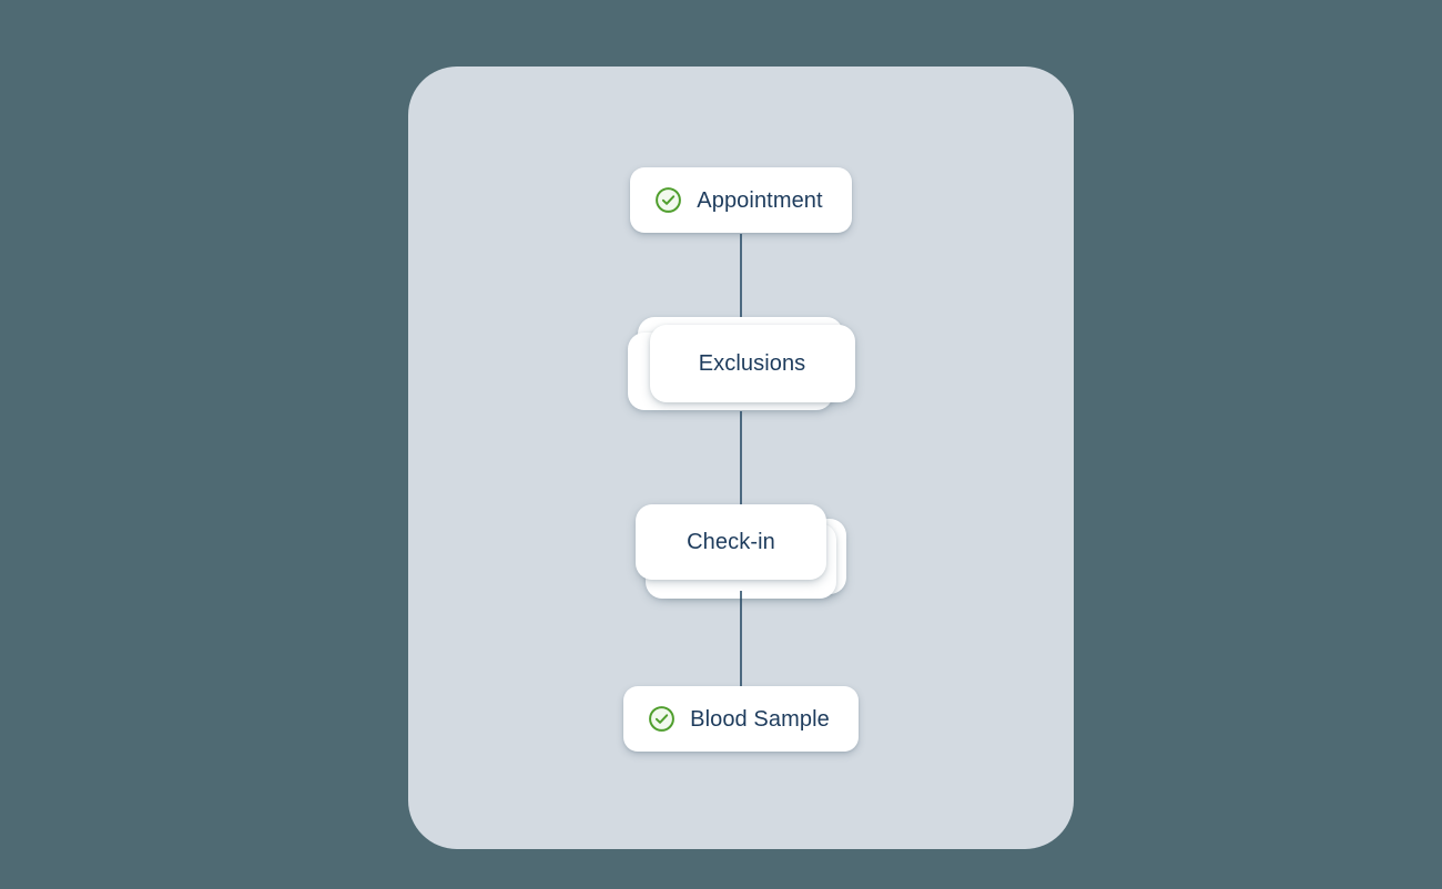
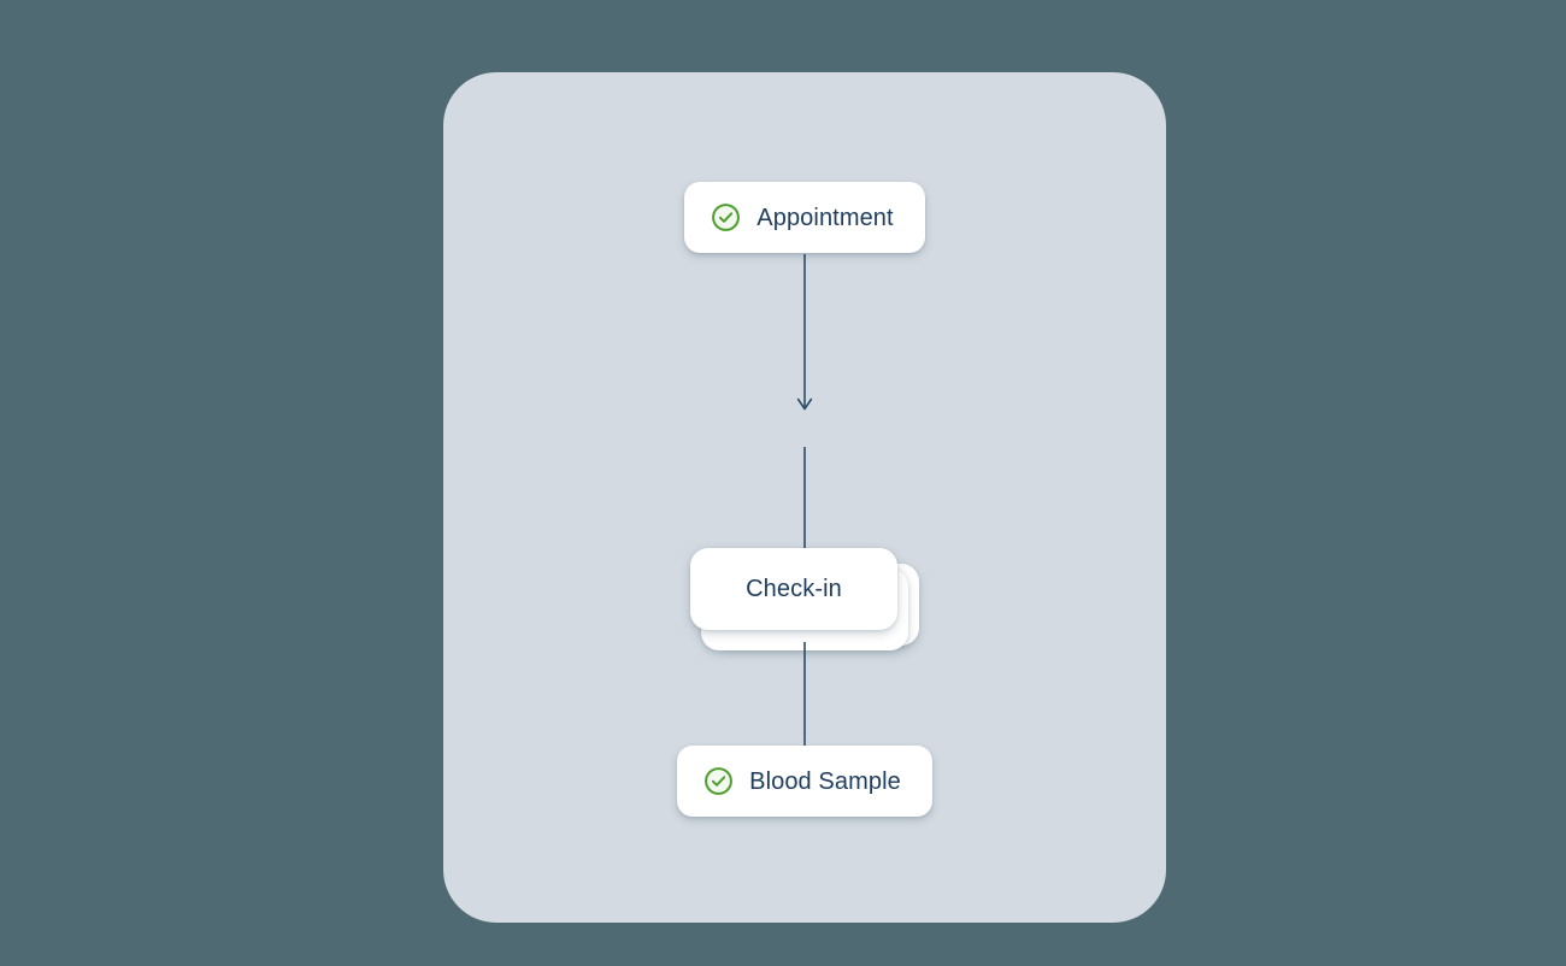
  Appointment
- Exclusions
  Check-in
  Blood Sample
